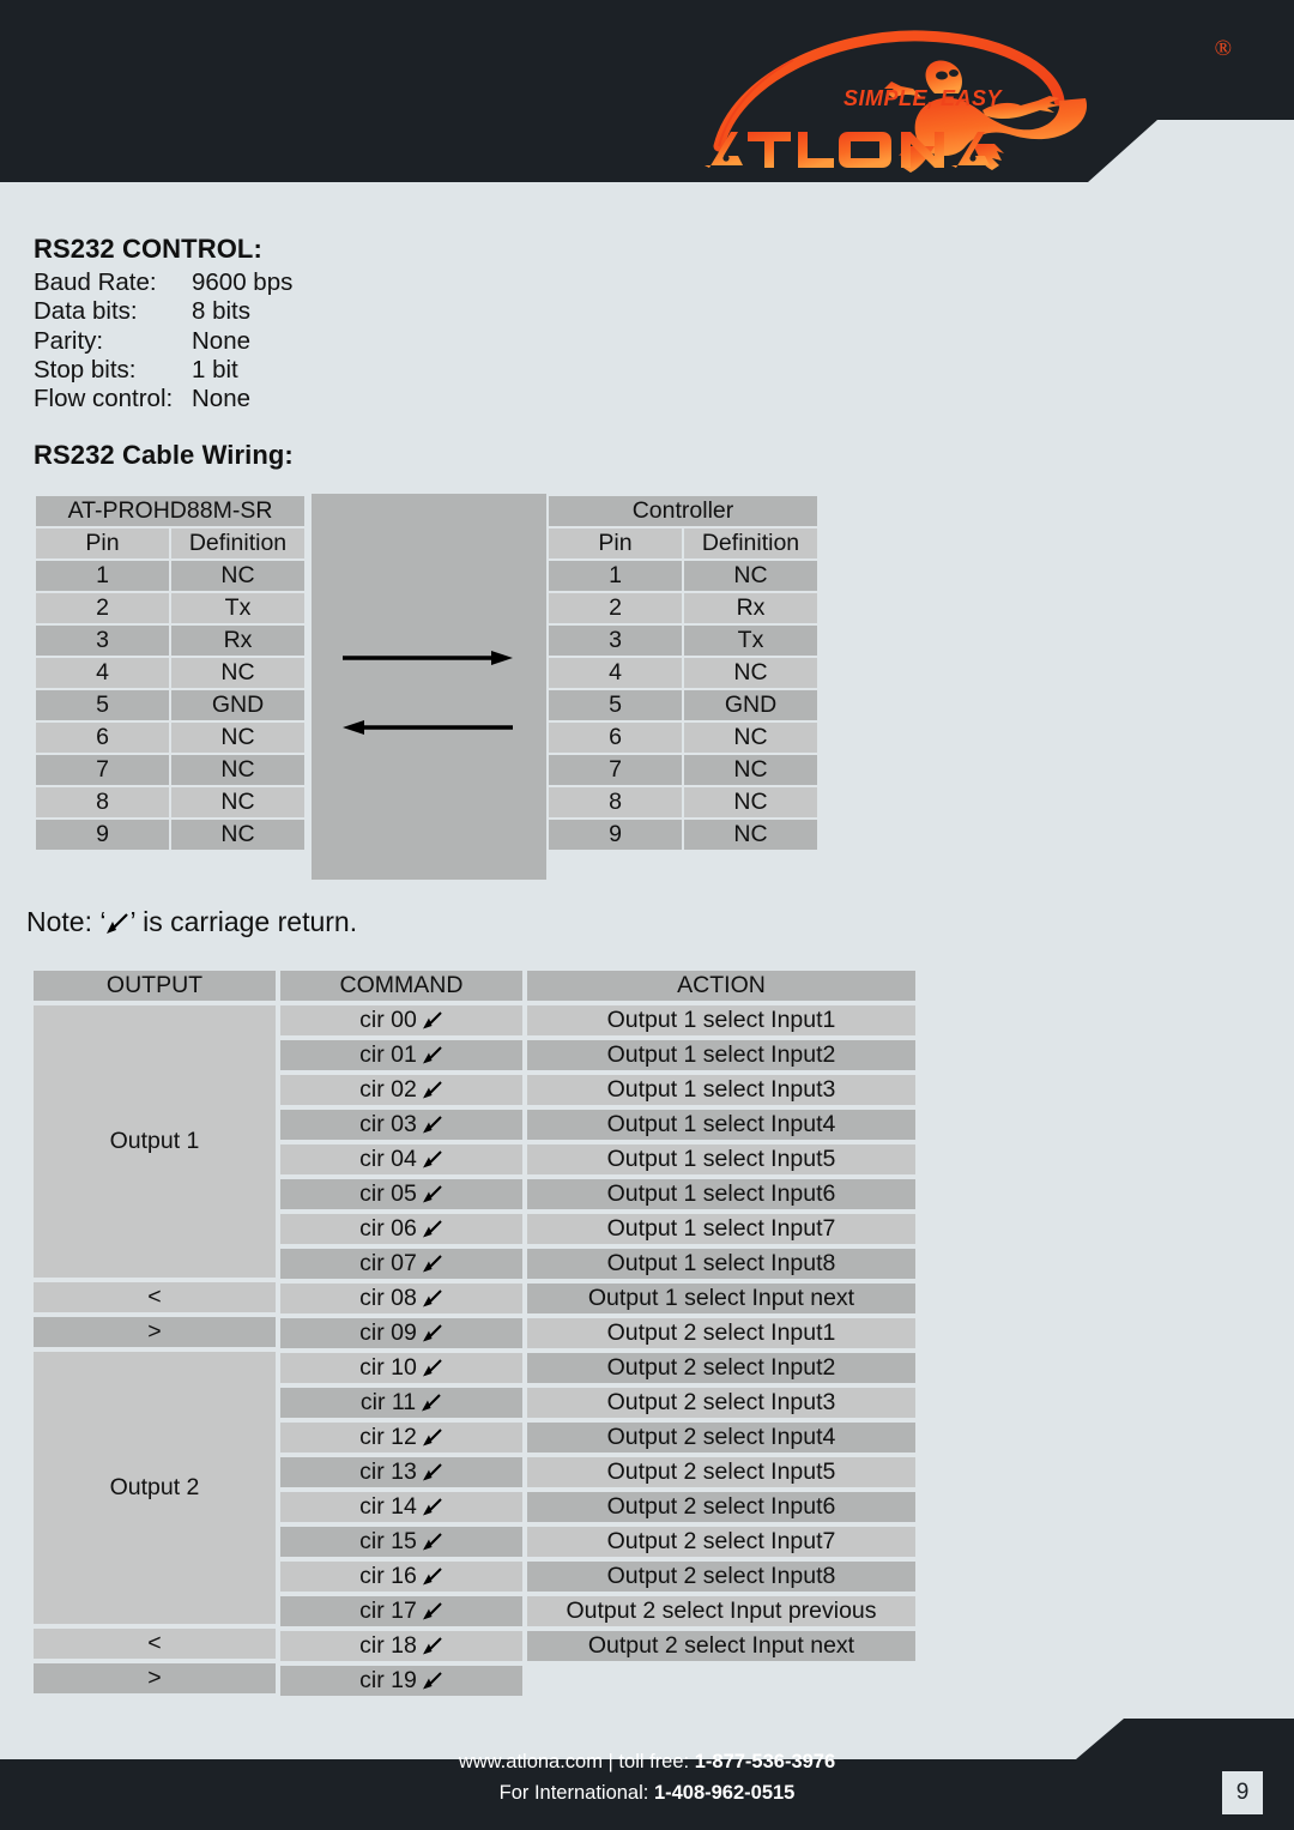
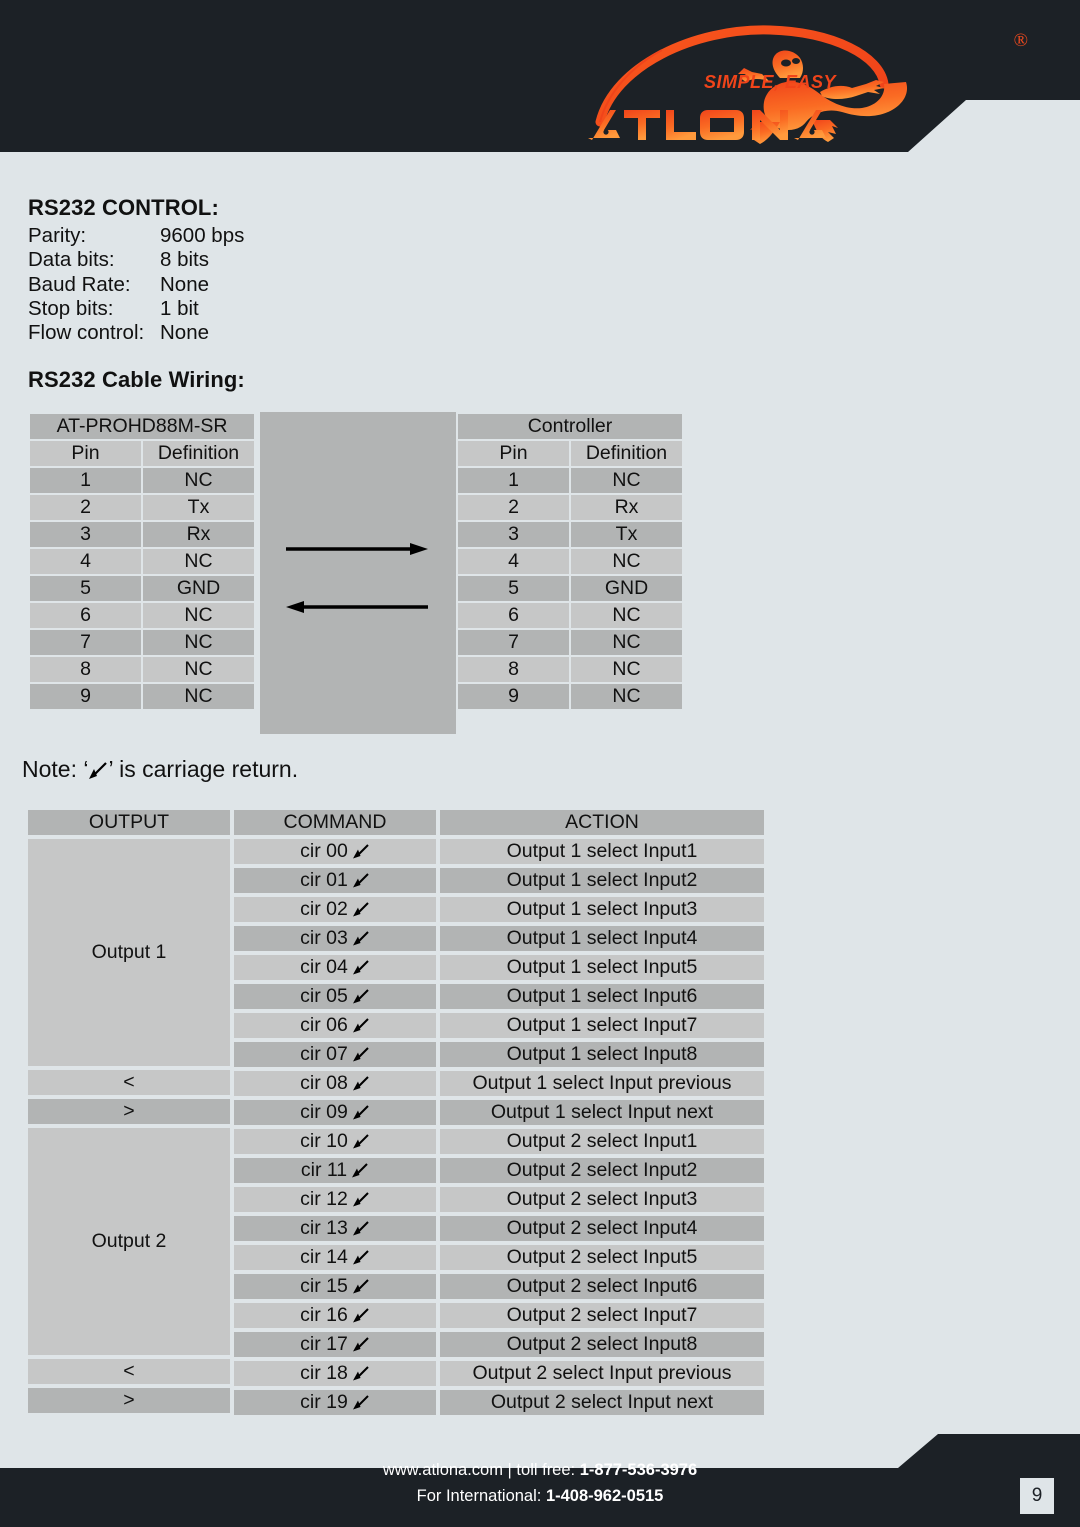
  SIMPLE, EASY
  ®
  RS232 CONTROL:
- Baud Rate: 9600 bps
+ Parity: 9600 bps
  Data bits: 8 bits
- Parity: None
+ Baud Rate: None
  Stop bits: 1 bit
  Flow control: None
  RS232 Cable Wiring:
  AT-PROHD88M-SR
  Pin	Definition
  1	NC
  2	Tx
  3	Rx
  4	NC
  5	GND
  6	NC
  7	NC
  8	NC
  9	NC
  Controller
  Pin	Definition
  1	NC
  2	Rx
  3	Tx
  4	NC
  5	GND
  6	NC
  7	NC
  8	NC
  9	NC
  Note: ‘ ’ is carriage return.
  OUTPUT
  Output 1
  <
  >
  Output 2
  <
  >
  COMMAND
  cir 00
  cir 01
  cir 02
  cir 03
  cir 04
  cir 05
  cir 06
  cir 07
  cir 08
  cir 09
  cir 10
  cir 11
  cir 12
  cir 13
  cir 14
  cir 15
  cir 16
  cir 17
  cir 18
  cir 19
  ACTION
  Output 1 select Input1
  Output 1 select Input2
  Output 1 select Input3
  Output 1 select Input4
  Output 1 select Input5
  Output 1 select Input6
  Output 1 select Input7
  Output 1 select Input8
+ Output 1 select Input previous
  Output 1 select Input next
  Output 2 select Input1
  Output 2 select Input2
  Output 2 select Input3
  Output 2 select Input4
  Output 2 select Input5
  Output 2 select Input6
  Output 2 select Input7
  Output 2 select Input8
  Output 2 select Input previous
  Output 2 select Input next
  www.atlona.com | toll free: 1-877-536-3976
  For International: 1-408-962-0515
  9
